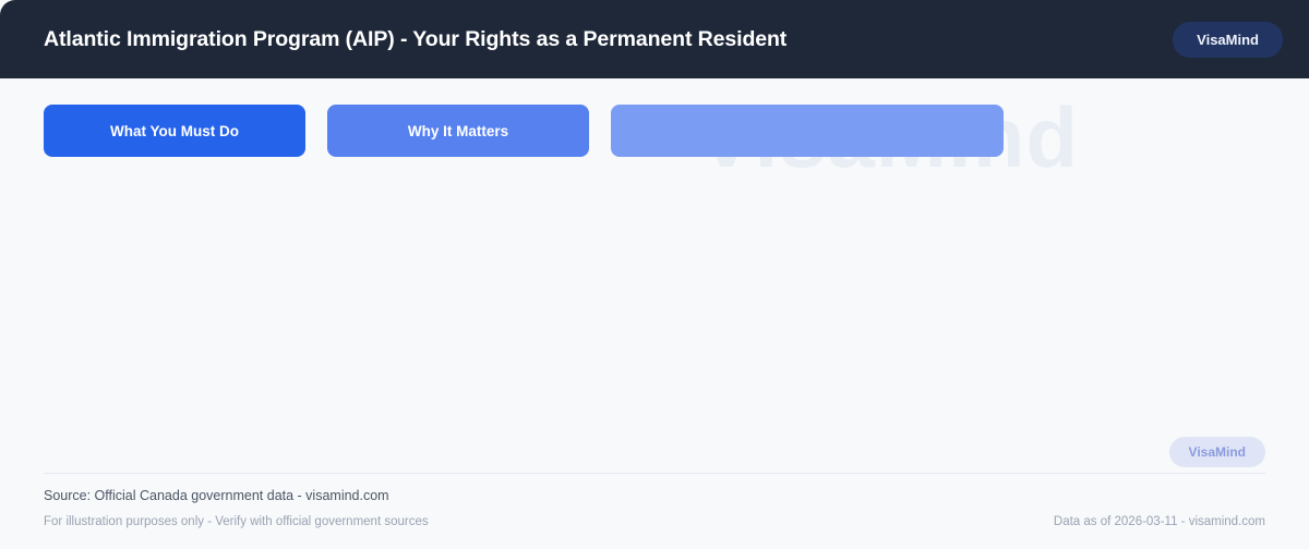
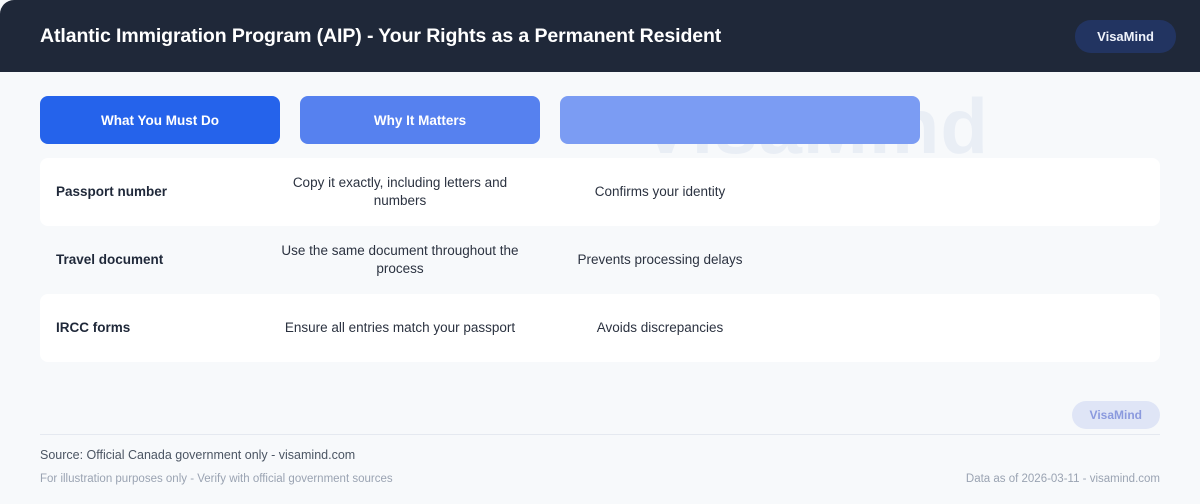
  Atlantic Immigration Program (AIP) - Your Rights as a Permanent Resident
  VisaMind
  What You Must Do
  Why It Matters
+ Passport number
+ Copy it exactly, including letters and numbers
+ Confirms your identity
+ Travel document
+ Use the same document throughout the process
+ Prevents processing delays
+ IRCC forms
+ Ensure all entries match your passport
+ Avoids discrepancies
  VisaMind
- Source: Official Canada government data - visamind.com
+ Source: Official Canada government only - visamind.com
  For illustration purposes only - Verify with official government sources
  Data as of 2026-03-11 - visamind.com
